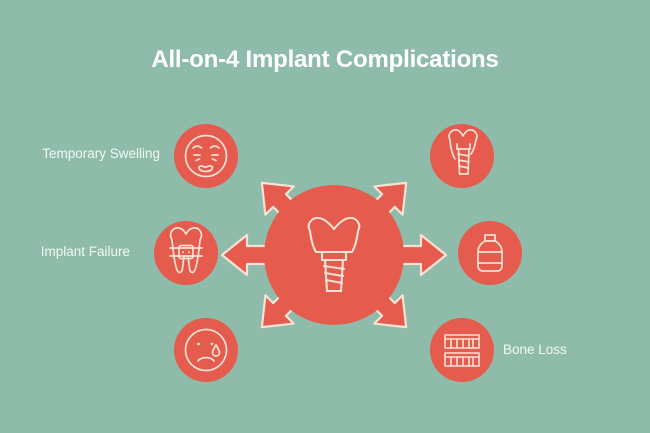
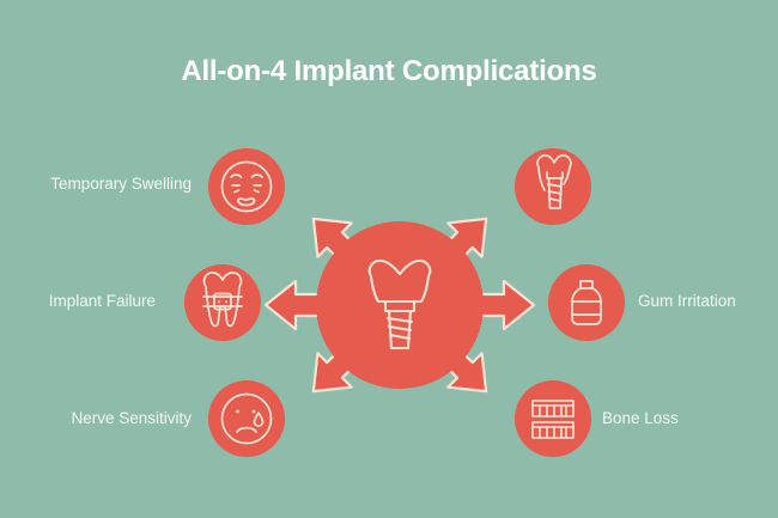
  All-on-4 Implant Complications
  Temporary Swelling
  Implant Failure
+ Nerve Sensitivity
+ Gum Irritation
  Bone Loss
